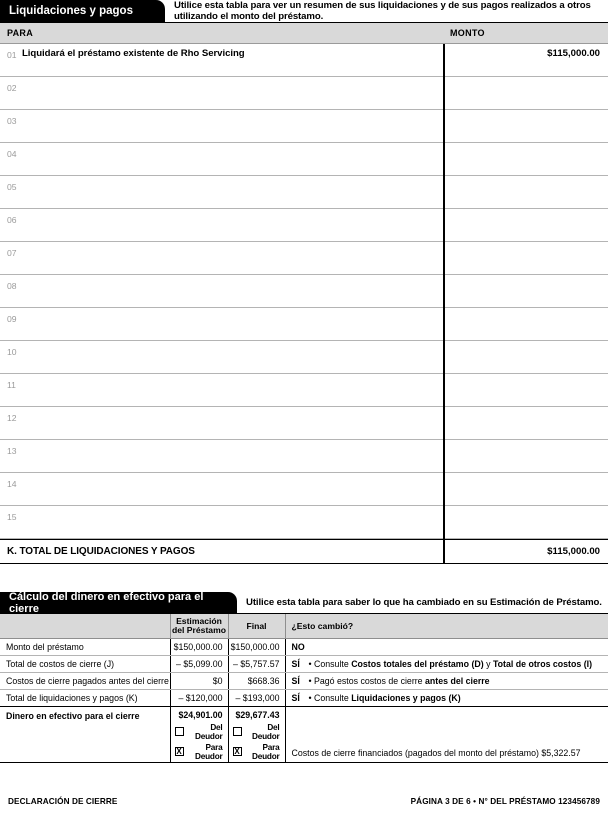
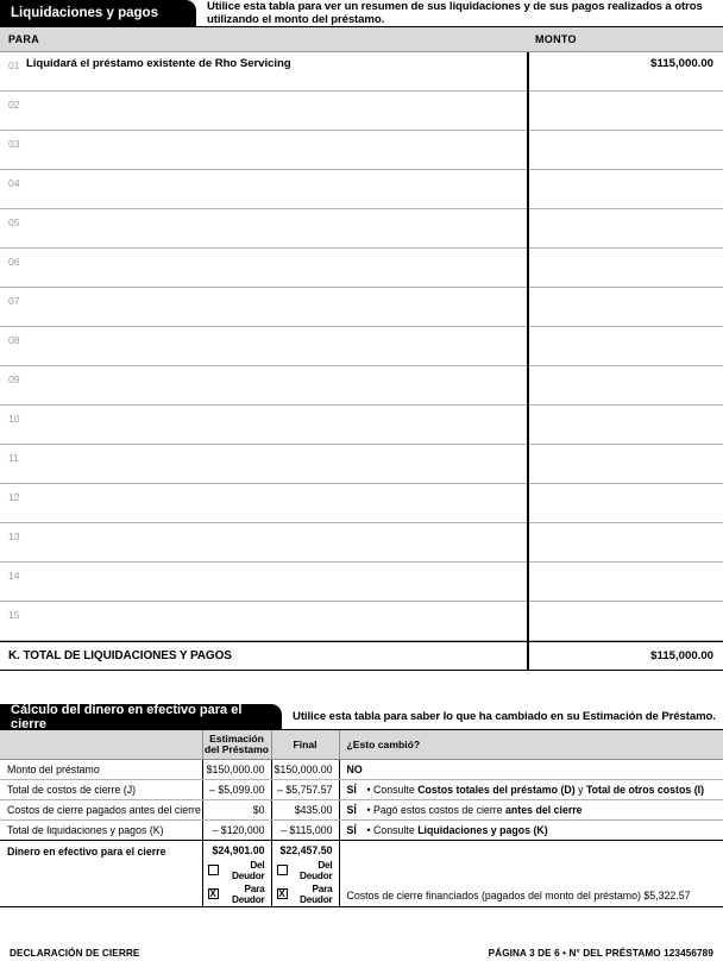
  Liquidaciones y pagos
  Utilice esta tabla para ver un resumen de sus liquidaciones y de sus pagos realizados a otros utilizando el monto del préstamo.
  PARA
  MONTO
  01
  Liquidará el préstamo existente de Rho Servicing
  $115,000.00
  02
  03
  04
  05
  06
  07
  08
  09
  10
  11
  12
  13
  14
  15
  K. TOTAL DE LIQUIDACIONES Y PAGOS
  $115,000.00
  Cálculo del dinero en efectivo para el cierre
  Utilice esta tabla para saber lo que ha cambiado en su Estimación de Préstamo.
  	Estimación del Préstamo	Final	¿Esto cambió?
  Monto del préstamo	$150,000.00	$150,000.00	NO
  Total de costos de cierre (J)	– $5,099.00	– $5,757.57	SÍ • Consulte Costos totales del préstamo (D) y Total de otros costos (I)
- Costos de cierre pagados antes del cierre	$0	$668.36	SÍ • Pagó estos costos de cierre antes del cierre
+ Costos de cierre pagados antes del cierre	$0	$435.00	SÍ • Pagó estos costos de cierre antes del cierre
- Total de liquidaciones y pagos (K)	– $120,000	– $193,000	SÍ • Consulte Liquidaciones y pagos (K)
+ Total de liquidaciones y pagos (K)	– $120,000	– $115,000	SÍ • Consulte Liquidaciones y pagos (K)
- Dinero en efectivo para el cierre	$24,901.00 Del Deudor X Para Deudor	$29,677.43 Del Deudor X Para Deudor	Costos de cierre financiados (pagados del monto del préstamo) $5,322.57
+ Dinero en efectivo para el cierre	$24,901.00 Del Deudor X Para Deudor	$22,457.50 Del Deudor X Para Deudor	Costos de cierre financiados (pagados del monto del préstamo) $5,322.57
  DECLARACIÓN DE CIERRE
  PÁGINA 3 DE 6 • N° DEL PRÉSTAMO 123456789
